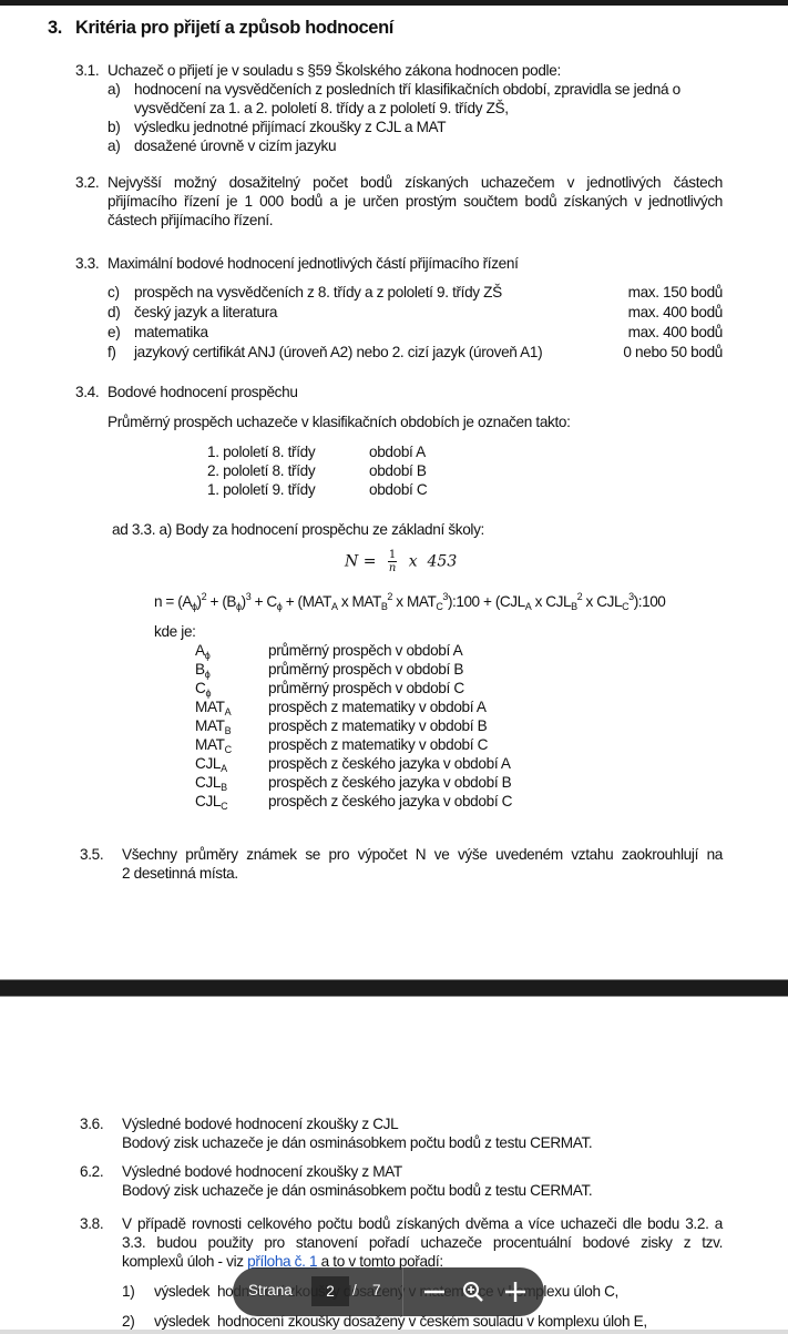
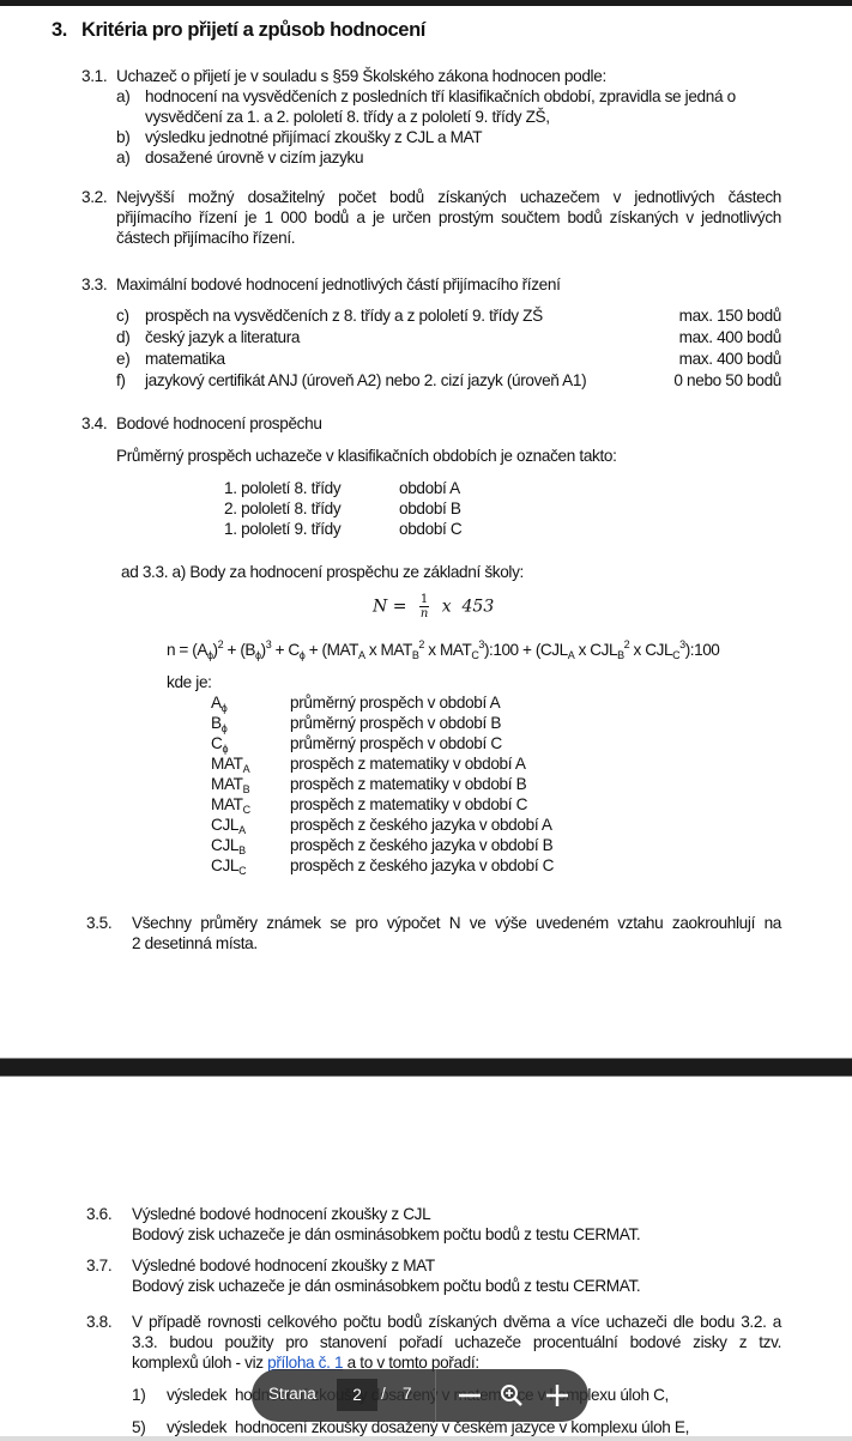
  3.
  Kritéria pro přijetí a způsob hodnocení
  3.1.
  Uchazeč o přijetí je v souladu s §59 Školského zákona hodnocen podle:
  a)
  hodnocení na vysvědčeních z posledních tří klasifikačních období, zpravidla se jedná o
  vysvědčení za 1. a 2. pololetí 8. třídy a z pololetí 9. třídy ZŠ,
  b)
  výsledku jednotné přijímací zkoušky z CJL a MAT
  a)
  dosažené úrovně v cizím jazyku
  3.2.
  Nejvyšší možný dosažitelný počet bodů získaných uchazečem v jednotlivých částech
  přijímacího řízení je 1 000 bodů a je určen prostým součtem bodů získaných v jednotlivých
  částech přijímacího řízení.
  3.3.
  Maximální bodové hodnocení jednotlivých částí přijímacího řízení
  c)
  prospěch na vysvědčeních z 8. třídy a z pololetí 9. třídy ZŠ
  max. 150 bodů
  d)
  český jazyk a literatura
  max. 400 bodů
  e)
  matematika
  max. 400 bodů
  f)
  jazykový certifikát ANJ (úroveň A2) nebo 2. cizí jazyk (úroveň A1)
  0 nebo 50 bodů
  3.4.
  Bodové hodnocení prospěchu
  Průměrný prospěch uchazeče v klasifikačních obdobích je označen takto:
  1. pololetí 8. třídy
  období A
  2. pololetí 8. třídy
  období B
  1. pololetí 9. třídy
  období C
  ad 3.3. a) Body za hodnocení prospěchu ze základní školy:
  N =
  1
  n
  x 453
  n = (Aϕ)2 + (Bϕ)3 + Cϕ + (MATA x MATB2 x MATC3):100 + (CJLA x CJLB2 x CJLC3):100
  kde je:
  Aϕ
  průměrný prospěch v období A
  Bϕ
  průměrný prospěch v období B
  Cϕ
  průměrný prospěch v období C
  MATA
  prospěch z matematiky v období A
  MATB
  prospěch z matematiky v období B
  MATC
  prospěch z matematiky v období C
  CJLA
  prospěch z českého jazyka v období A
  CJLB
  prospěch z českého jazyka v období B
  CJLC
  prospěch z českého jazyka v období C
  3.5.
  Všechny průměry známek se pro výpočet N ve výše uvedeném vztahu zaokrouhlují na
  2 desetinná místa.
  3.6.
  Výsledné bodové hodnocení zkoušky z CJL
  Bodový zisk uchazeče je dán osminásobkem počtu bodů z testu CERMAT.
- 6.2.
+ 3.7.
  Výsledné bodové hodnocení zkoušky z MAT
  Bodový zisk uchazeče je dán osminásobkem počtu bodů z testu CERMAT.
  3.8.
  V případě rovnosti celkového počtu bodů získaných dvěma a více uchazeči dle bodu 3.2. a
  3.3. budou použity pro stanovení pořadí uchazeče procentuální bodové zisky z tzv.
  komplexů úloh - viz příloha č. 1 a to v tomto pořadí:
  1)
  výsledek hodnocení zkoušky dosažený vematce vmplexu úloh C,
- 2)
+ 5)
- výsledek hodnocení zkoušky dosažený v českém souladu v komplexu úloh E,
+ výsledek hodnocení zkoušky dosažený v českém jazyce v komplexu úloh E,
  Strana
  2
  /
  7
